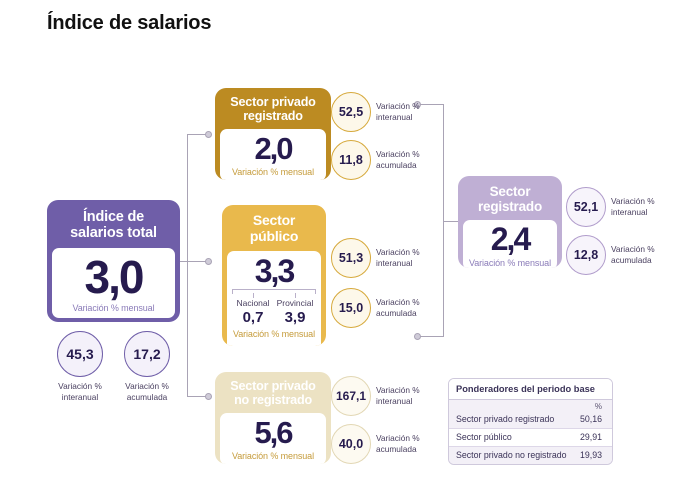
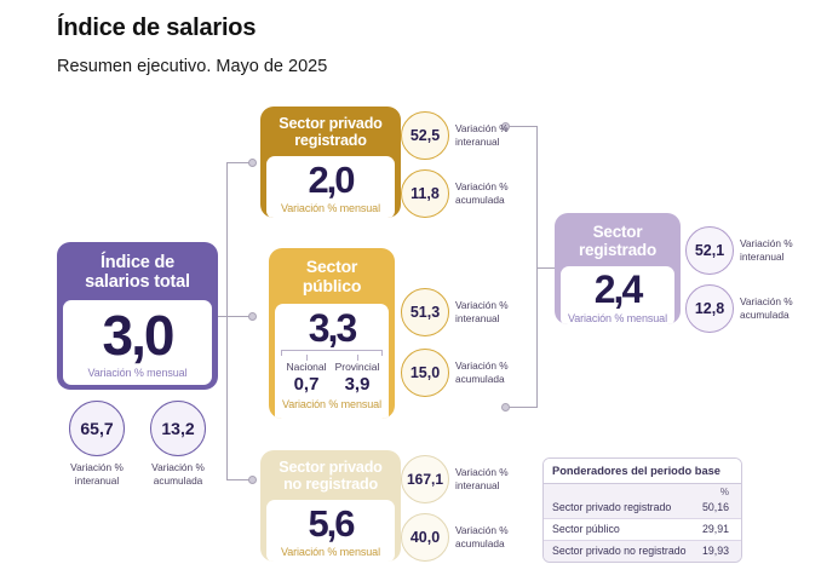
  Índice de salarios
+ Resumen ejecutivo. Mayo de 2025
  Índice de
  salarios total
  3,0
  Variación % mensual
- 45,3
+ 65,7
  Variación %
  interanual
- 17,2
+ 13,2
  Variación %
  acumulada
  Sector privado
  registrado
  2,0
  Variación % mensual
  52,5
  Variación %
  interanual
  11,8
  Variación %
  acumulada
  Sector
  público
  3,3
  Nacional
  0,7
  Provincial
  3,9
  Variación % mensual
  51,3
  Variación %
  interanual
  15,0
  Variación %
  acumulada
  Sector privado
  no registrado
  5,6
  Variación % mensual
  167,1
  Variación %
  interanual
  40,0
  Variación %
  acumulada
  Sector
  registrado
  2,4
  Variación % mensual
  52,1
  Variación %
  interanual
  12,8
  Variación %
  acumulada
  Ponderadores del periodo base
  %
  Sector privado registrado
  50,16
  Sector público
  29,91
  Sector privado no registrado
  19,93
